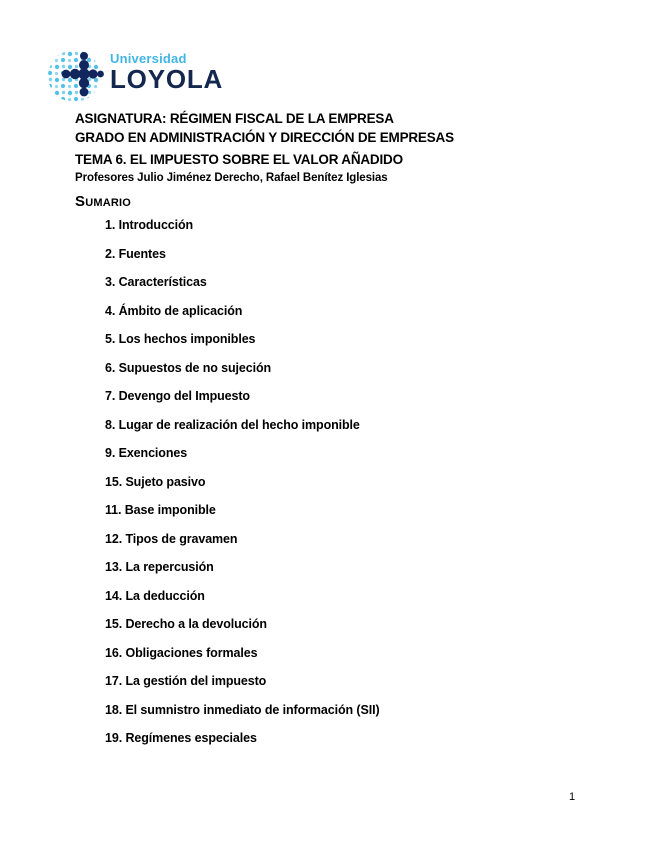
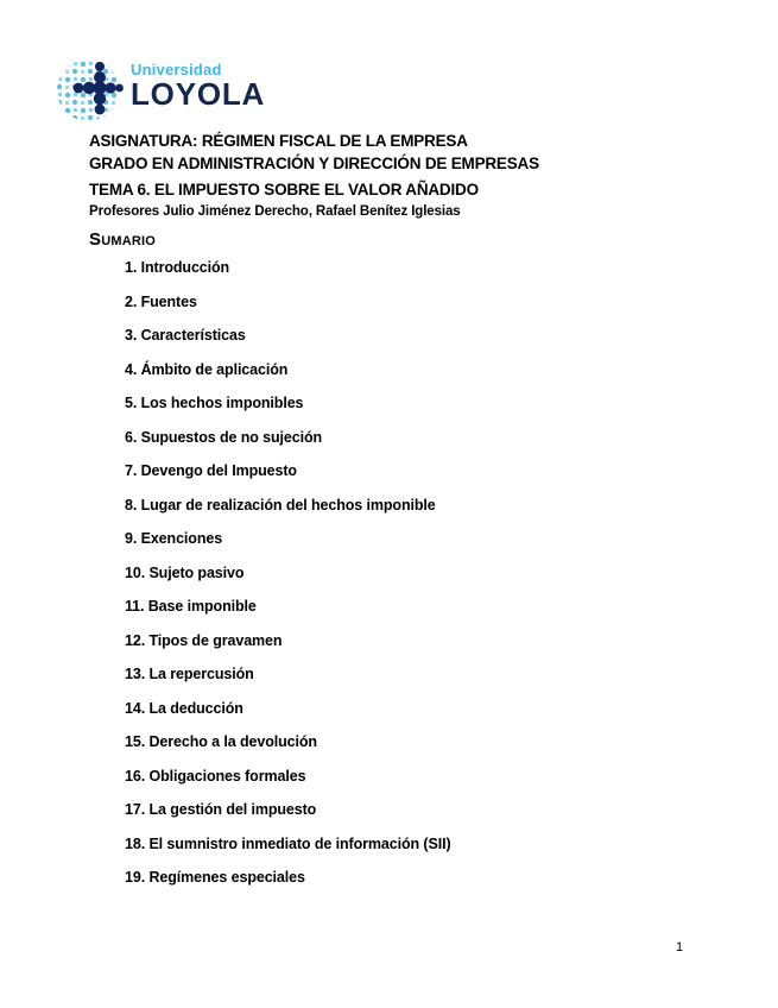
  Universidad
  LOYOLA
  ASIGNATURA: RÉGIMEN FISCAL DE LA EMPRESA
  GRADO EN ADMINISTRACIÓN Y DIRECCIÓN DE EMPRESAS
  TEMA 6. EL IMPUESTO SOBRE EL VALOR AÑADIDO
  Profesores Julio Jiménez Derecho, Rafael Benítez Iglesias
  Sumario
  1. Introducción
  2. Fuentes
  3. Características
  4. Ámbito de aplicación
  5. Los hechos imponibles
  6. Supuestos de no sujeción
  7. Devengo del Impuesto
- 8. Lugar de realización del hecho imponible
+ 8. Lugar de realización del hechos imponible
  9. Exenciones
- 15. Sujeto pasivo
+ 10. Sujeto pasivo
  11. Base imponible
  12. Tipos de gravamen
  13. La repercusión
  14. La deducción
  15. Derecho a la devolución
  16. Obligaciones formales
  17. La gestión del impuesto
  18. El sumnistro inmediato de información (SII)
  19. Regímenes especiales
  1
